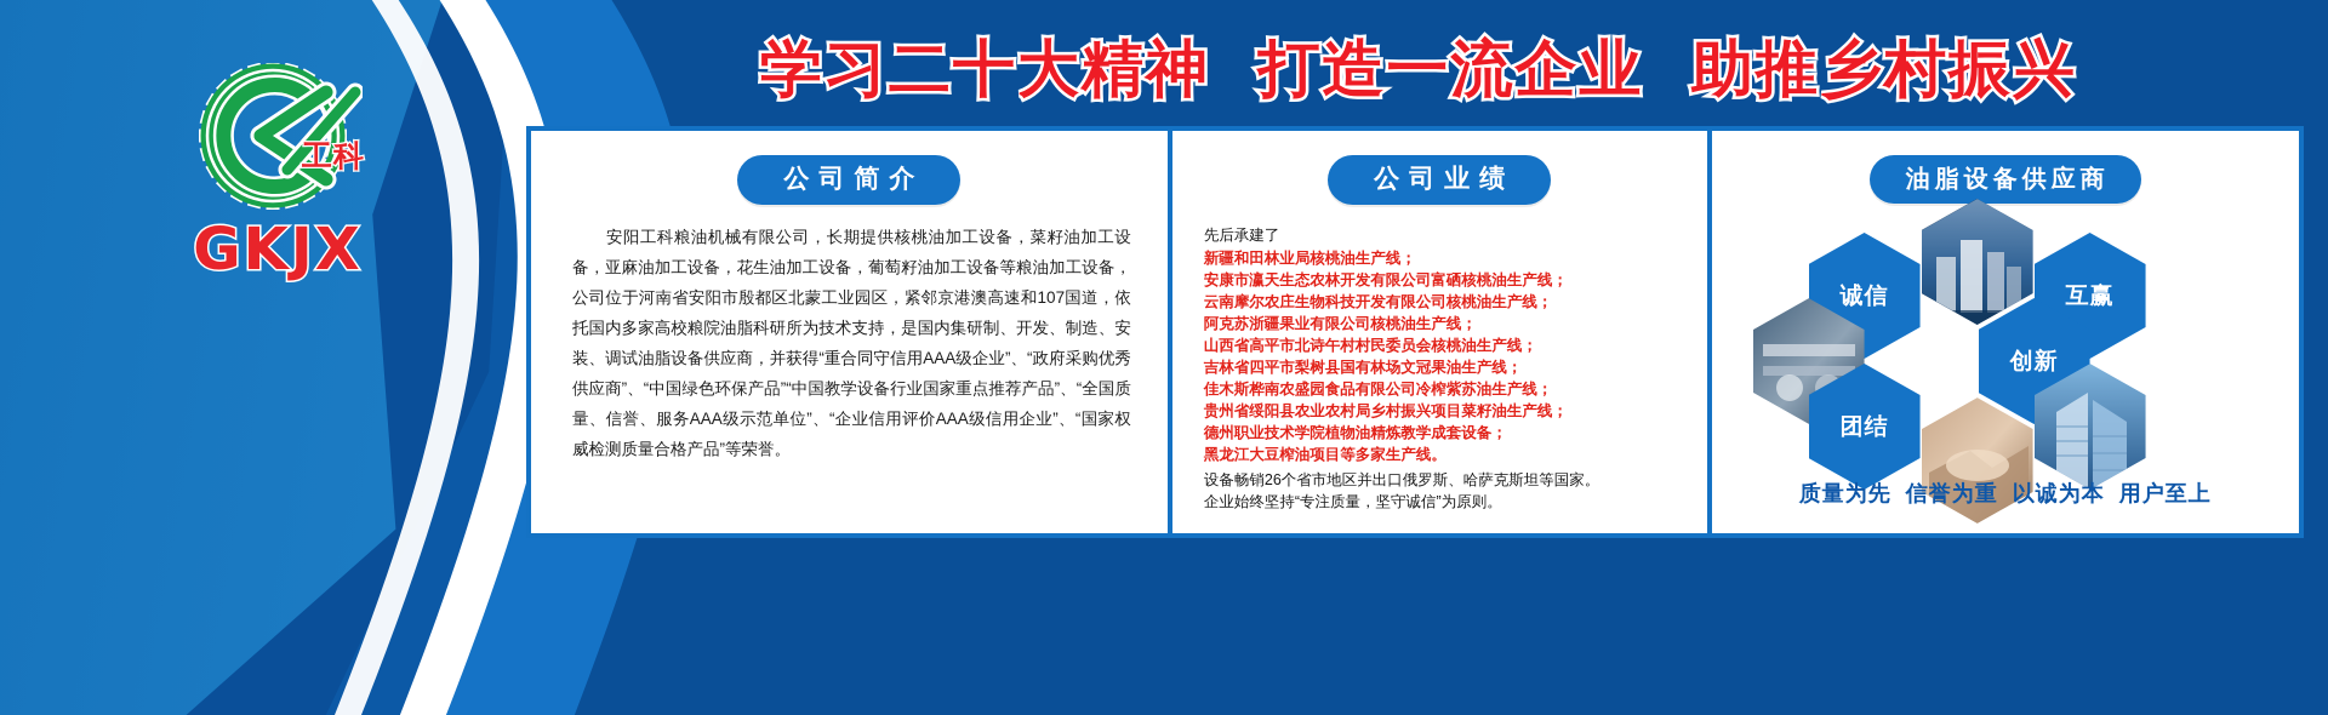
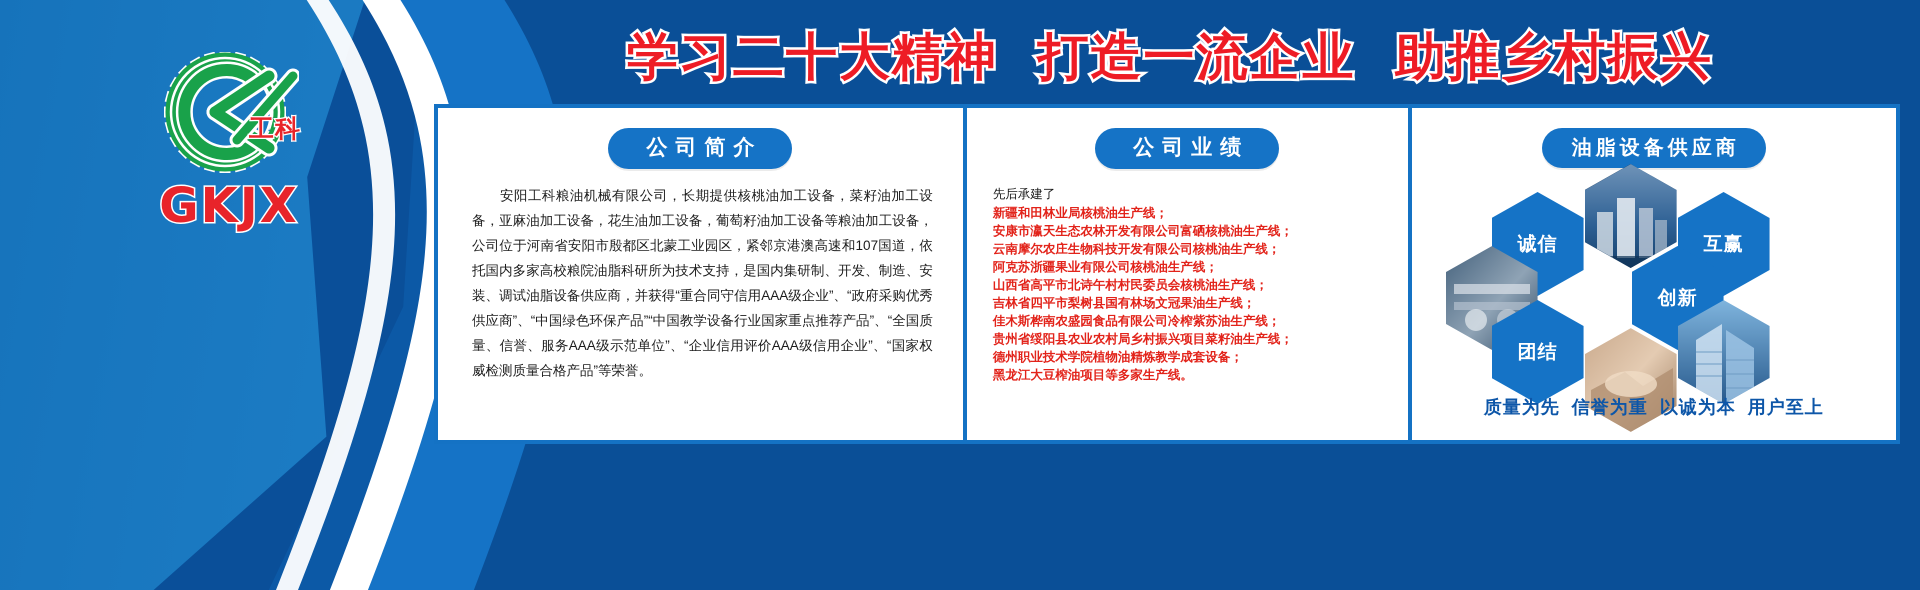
  工科
  GKJX
  学习二十大精神 打造一流企业 助推乡村振兴
  公司简介
  安阳工科粮油机械有限公司，长期提供核桃油加工设备，菜籽油加工设备，亚麻油加工设备，花生油加工设备，葡萄籽油加工设备等粮油加工设备，公司位于河南省安阳市殷都区北蒙工业园区，紧邻京港澳高速和107国道，依托国内多家高校粮院油脂科研所为技术支持，是国内集研制、开发、制造、安装、调试油脂设备供应商，并获得“重合同守信用AAA级企业”、“政府采购优秀供应商”、“中国绿色环保产品”“中国教学设备行业国家重点推荐产品”、“全国质量、信誉、服务AAA级示范单位”、“企业信用评价AAA级信用企业”、“国家权威检测质量合格产品”等荣誉。
  公司业绩
  先后承建了
  新疆和田林业局核桃油生产线；
  安康市瀛天生态农林开发有限公司富硒核桃油生产线；
  云南摩尔农庄生物科技开发有限公司核桃油生产线；
  阿克苏浙疆果业有限公司核桃油生产线；
  山西省高平市北诗午村村民委员会核桃油生产线；
  吉林省四平市梨树县国有林场文冠果油生产线；
  佳木斯桦南农盛园食品有限公司冷榨紫苏油生产线；
  贵州省绥阳县农业农村局乡村振兴项目菜籽油生产线；
  德州职业技术学院植物油精炼教学成套设备；
  黑龙江大豆榨油项目等多家生产线。
- 设备畅销26个省市地区并出口俄罗斯、哈萨克斯坦等国家。
- 企业始终坚持“专注质量，坚守诚信”为原则。
  油脂设备供应商
  诚信
  互赢
  创新
  团结
  质量为先 信誉为重 以诚为本 用户至上
